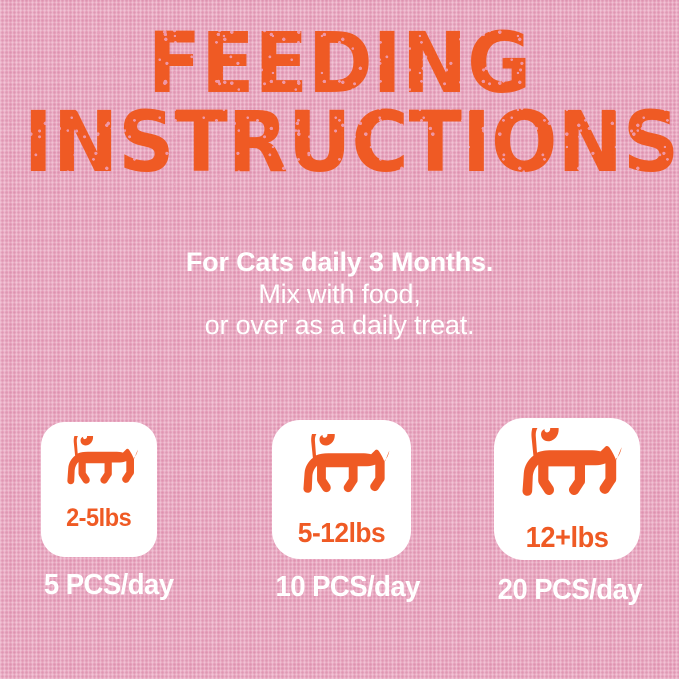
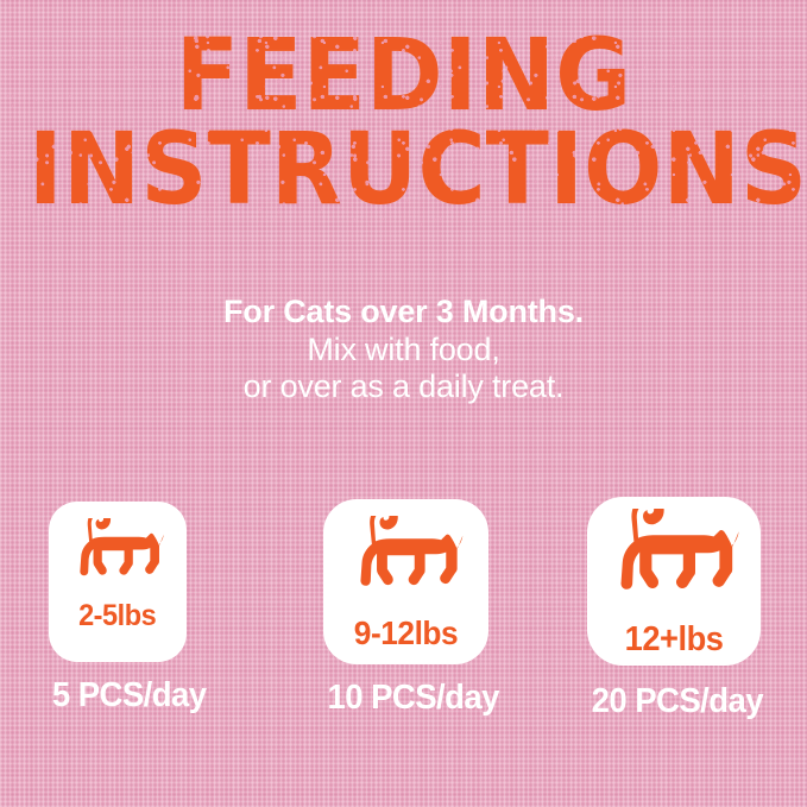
  FEEDING
  INSTRUCTIONS
- For Cats daily 3 Months.
+ For Cats over 3 Months.
  Mix with food,
  or over as a daily treat.
  2-5lbs
  5 PCS/day
- 5-12lbs
+ 9-12lbs
  10 PCS/day
  12+lbs
  20 PCS/day
